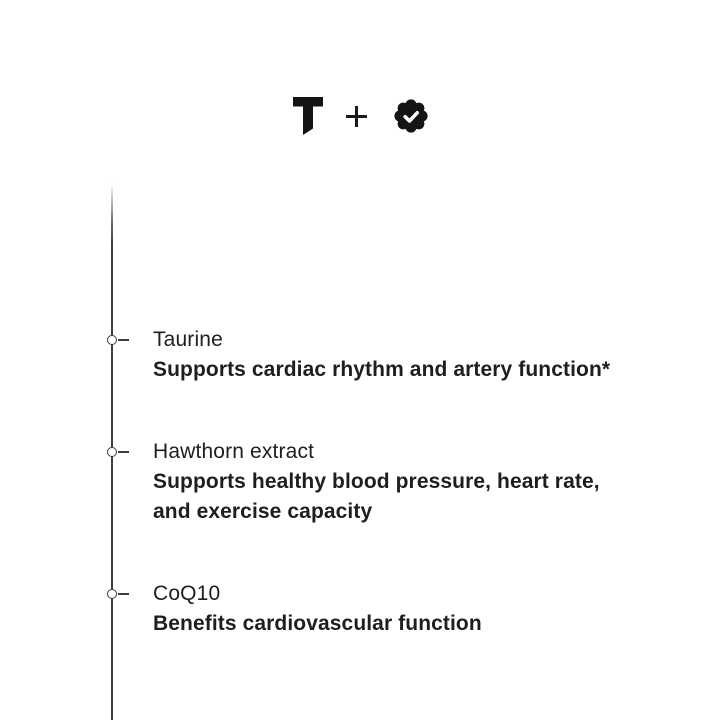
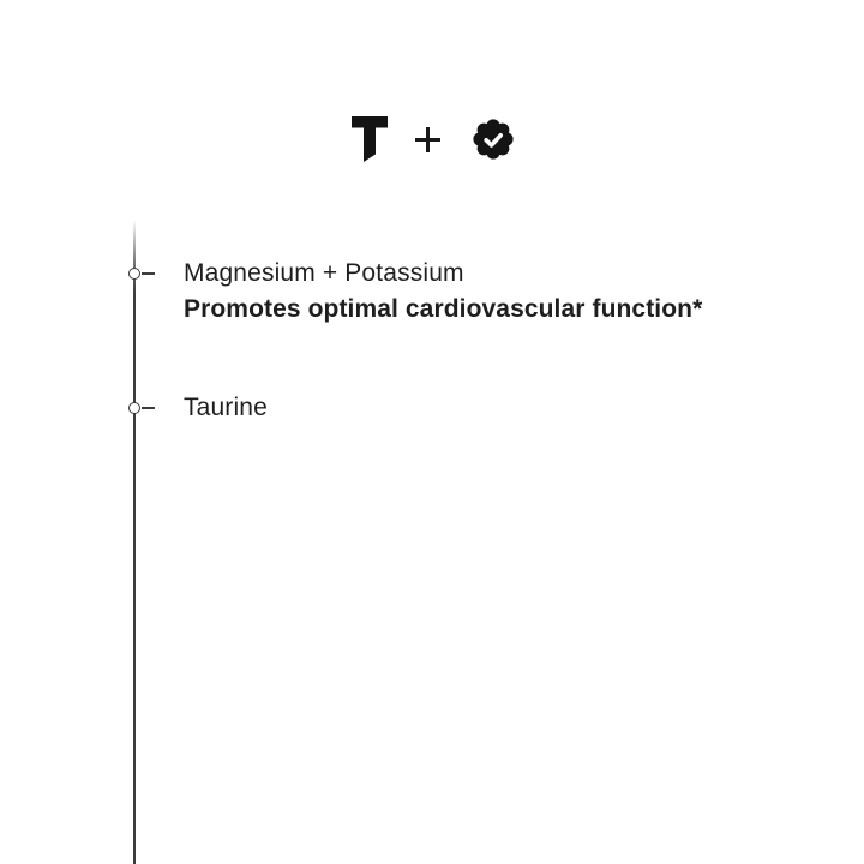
+ Magnesium + Potassium
+ Promotes optimal cardiovascular function*
  Taurine
- Supports cardiac rhythm and artery function*
- Hawthorn extract
- Supports healthy blood pressure, heart rate,
- and exercise capacity
- CoQ10
- Benefits cardiovascular function
